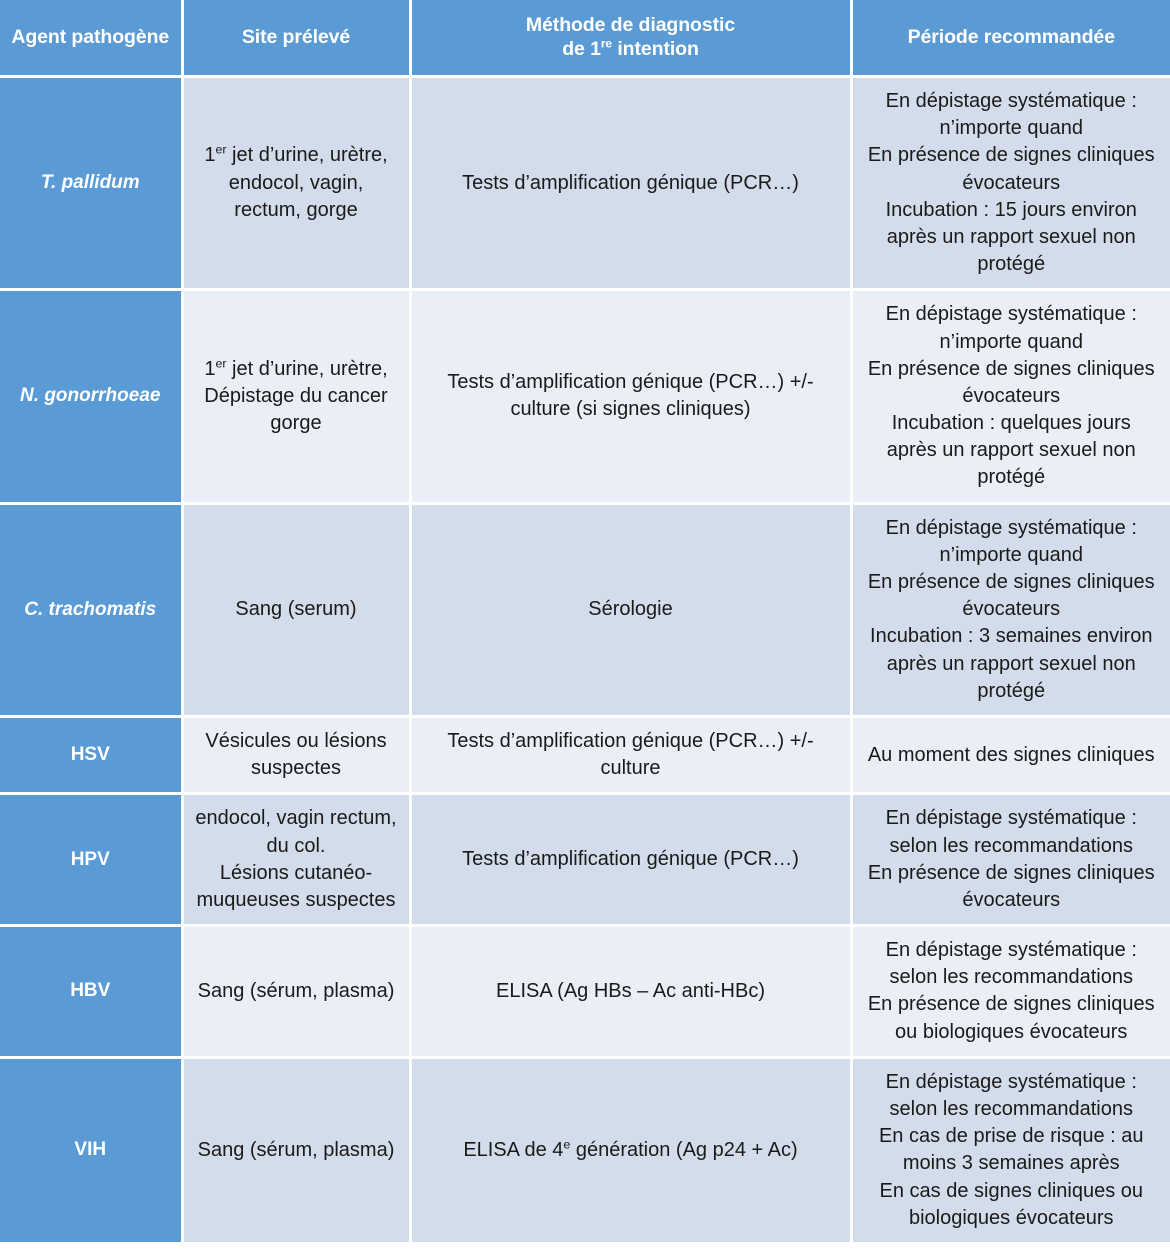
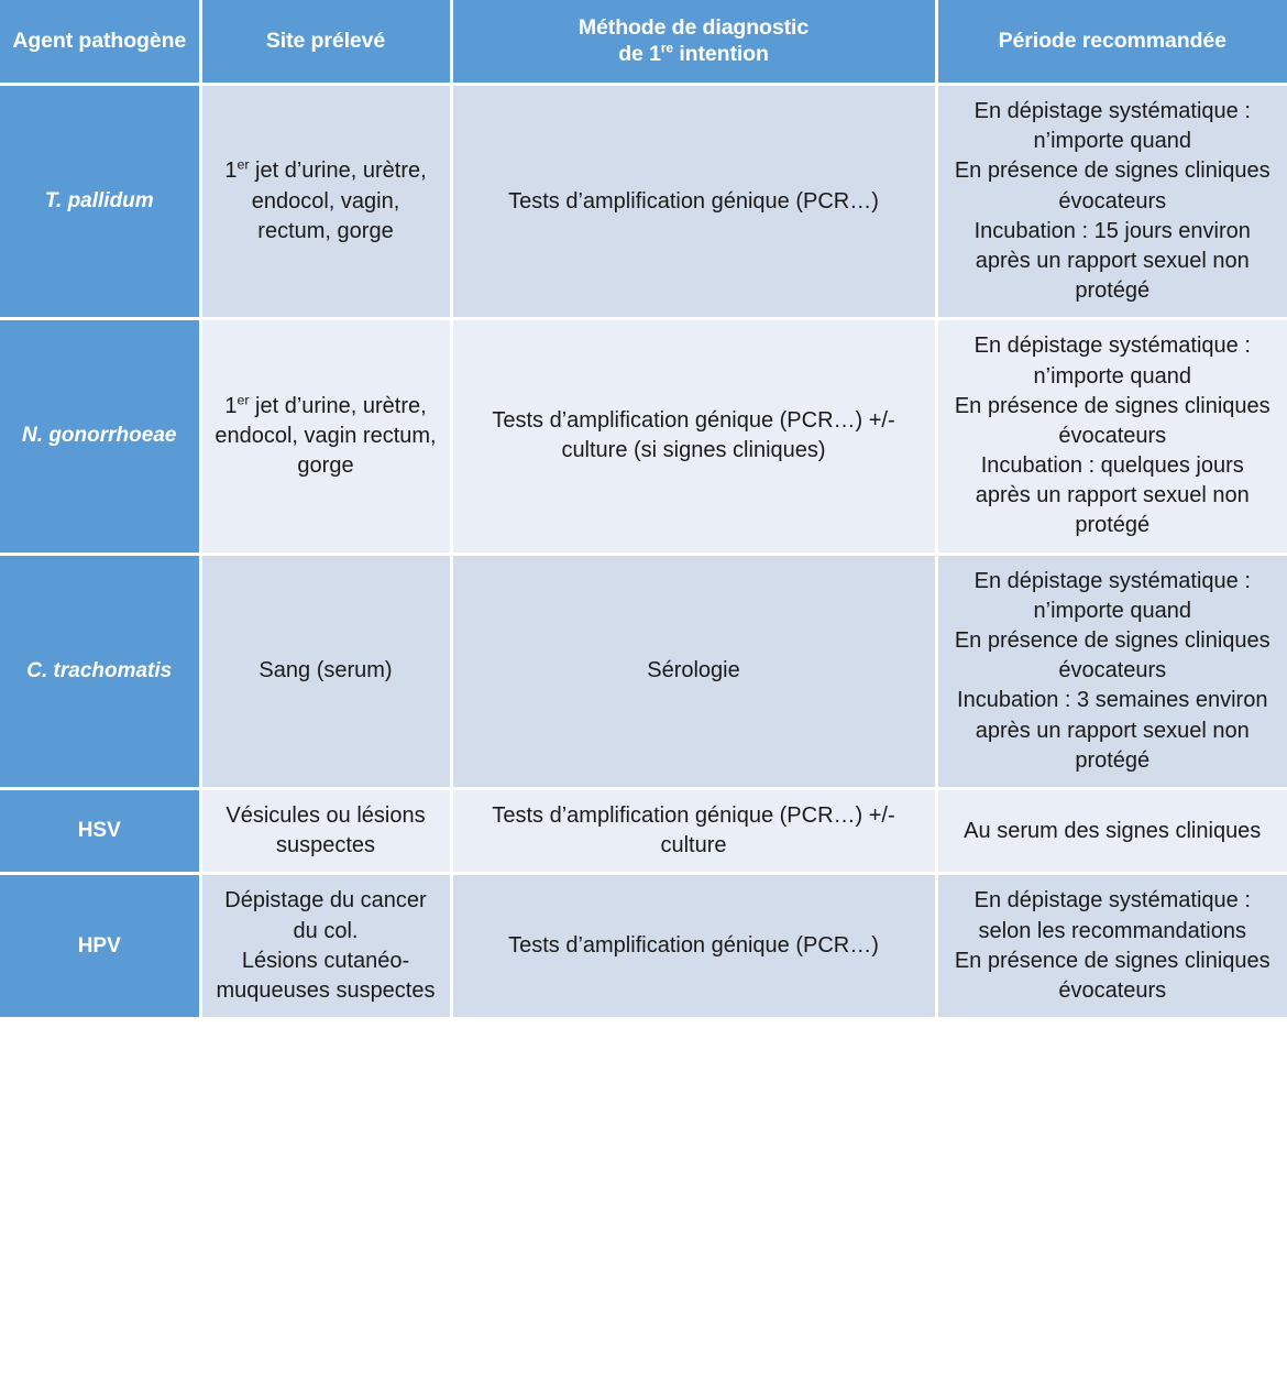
  Agent pathogène	Site prélevé	Méthode de diagnostic de 1re intention	Période recommandée
  T. pallidum	1er jet d’urine, urètre, endocol, vagin, rectum, gorge	Tests d’amplification génique (PCR…)	En dépistage systématique : n’importe quand En présence de signes cliniques évocateurs Incubation : 15 jours environ après un rapport sexuel non protégé
- N. gonorrhoeae	1er jet d’urine, urètre, Dépistage du cancer gorge	Tests d’amplification génique (PCR…) +/- culture (si signes cliniques)	En dépistage systématique : n’importe quand En présence de signes cliniques évocateurs Incubation : quelques jours après un rapport sexuel non protégé
+ N. gonorrhoeae	1er jet d’urine, urètre, endocol, vagin rectum, gorge	Tests d’amplification génique (PCR…) +/- culture (si signes cliniques)	En dépistage systématique : n’importe quand En présence de signes cliniques évocateurs Incubation : quelques jours après un rapport sexuel non protégé
  C. trachomatis	Sang (serum)	Sérologie	En dépistage systématique : n’importe quand En présence de signes cliniques évocateurs Incubation : 3 semaines environ après un rapport sexuel non protégé
- HSV	Vésicules ou lésions suspectes	Tests d’amplification génique (PCR…) +/- culture	Au moment des signes cliniques
+ HSV	Vésicules ou lésions suspectes	Tests d’amplification génique (PCR…) +/- culture	Au serum des signes cliniques
- HPV	endocol, vagin rectum, du col. Lésions cutanéo- muqueuses suspectes	Tests d’amplification génique (PCR…)	En dépistage systématique : selon les recommandations En présence de signes cliniques évocateurs
+ HPV	Dépistage du cancer du col. Lésions cutanéo- muqueuses suspectes	Tests d’amplification génique (PCR…)	En dépistage systématique : selon les recommandations En présence de signes cliniques évocateurs
- HBV	Sang (sérum, plasma)	ELISA (Ag HBs – Ac anti-HBc)	En dépistage systématique : selon les recommandations En présence de signes cliniques ou biologiques évocateurs
- VIH	Sang (sérum, plasma)	ELISA de 4e génération (Ag p24 + Ac)	En dépistage systématique : selon les recommandations En cas de prise de risque : au moins 3 semaines après En cas de signes cliniques ou biologiques évocateurs
